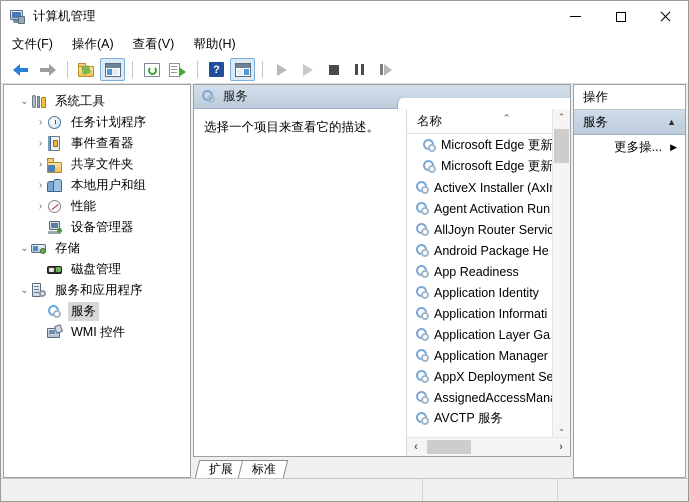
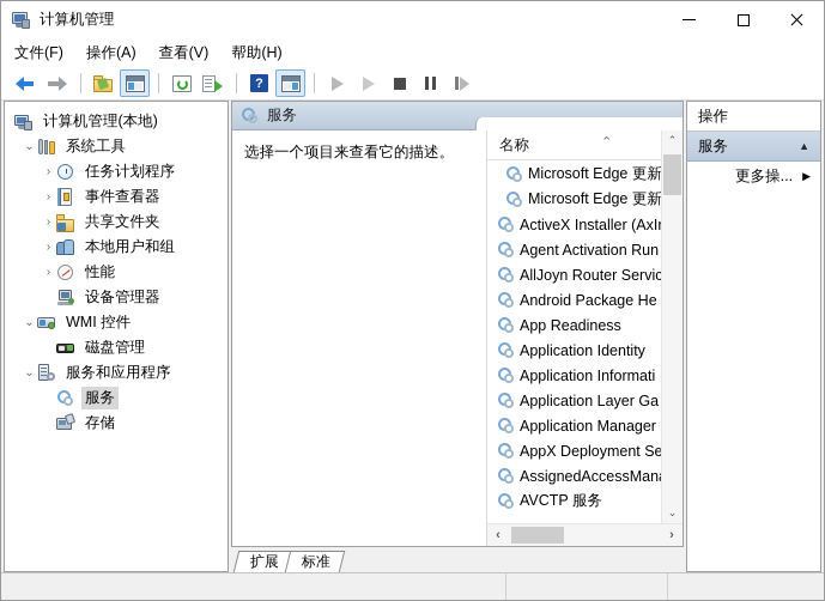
  计算机管理
  文件(F)
  操作(A)
  查看(V)
  帮助(H)
  ?
+ 计算机管理(本地)
  ⌄
  系统工具
  ›
  任务计划程序
  ›
  事件查看器
  ›
  共享文件夹
  ›
  本地用户和组
  ›
  性能
  设备管理器
  ⌄
- 存储
+ WMI 控件
  磁盘管理
  ⌄
  服务和应用程序
  服务
- WMI 控件
+ 存储
  服务
  选择一个项目来查看它的描述。
  名称
  ⌃
  Microsoft Edge 更新
  Microsoft Edge 更新
  ActiveX Installer (AxI
  Agent Activation Run
  AllJoyn Router Servic
  Android Package He
  App Readiness
  Application Identity
  Application Informati
  Application Layer Ga
  Application Manager
  AppX Deployment Se
  AssignedAccessMan
  AVCTP 服务
  ⌃
  ⌄
  ‹
  ›
  操作
  服务
  ▲
  更多操...
  ▶
